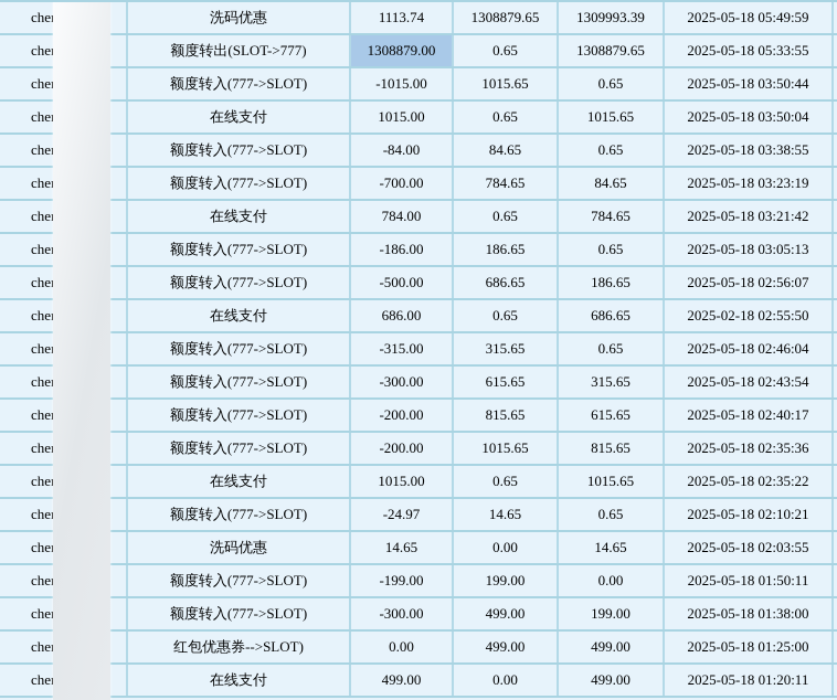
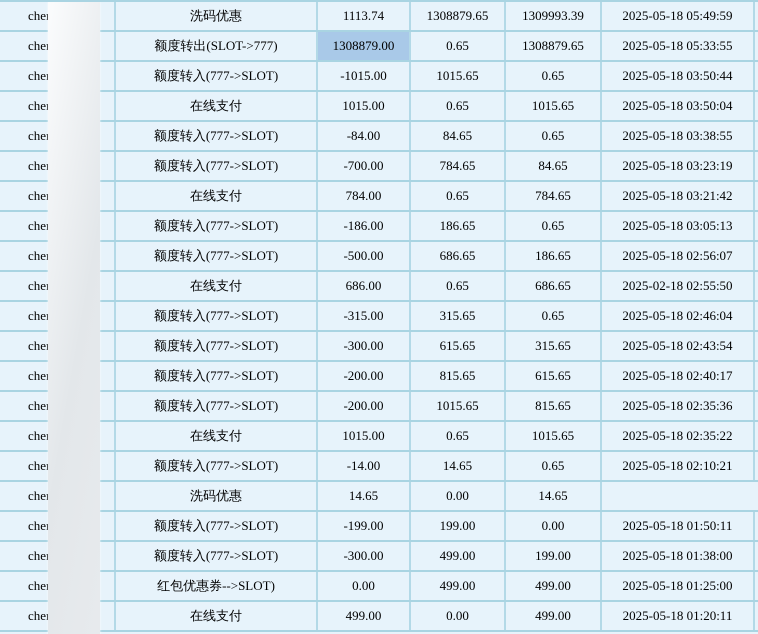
  che
  洗码优惠
  1113.74
  1308879.65
  1309993.39
  2025-05-18 05:49:59
  che
  额度转出(SLOT->777)
  1308879.00
  0.65
  1308879.65
  2025-05-18 05:33:55
  che
  额度转入(777->SLOT)
  -1015.00
  1015.65
  0.65
  2025-05-18 03:50:44
  che
  在线支付
  1015.00
  0.65
  1015.65
  2025-05-18 03:50:04
  che
  额度转入(777->SLOT)
  -84.00
  84.65
  0.65
  2025-05-18 03:38:55
  che
  额度转入(777->SLOT)
  -700.00
  784.65
  84.65
  2025-05-18 03:23:19
  che
  在线支付
  784.00
  0.65
  784.65
  2025-05-18 03:21:42
  che
  额度转入(777->SLOT)
  -186.00
  186.65
  0.65
  2025-05-18 03:05:13
  che
  额度转入(777->SLOT)
  -500.00
  686.65
  186.65
  2025-05-18 02:56:07
  che
  在线支付
  686.00
  0.65
  686.65
  2025-02-18 02:55:50
  che
  额度转入(777->SLOT)
  -315.00
  315.65
  0.65
  2025-05-18 02:46:04
  che
  额度转入(777->SLOT)
  -300.00
  615.65
  315.65
  2025-05-18 02:43:54
  che
  额度转入(777->SLOT)
  -200.00
  815.65
  615.65
  2025-05-18 02:40:17
  che
  额度转入(777->SLOT)
  -200.00
  1015.65
  815.65
  2025-05-18 02:35:36
  che
  在线支付
  1015.00
  0.65
  1015.65
  2025-05-18 02:35:22
  che
  额度转入(777->SLOT)
- -24.97
+ -14.00
  14.65
  0.65
  2025-05-18 02:10:21
  che
  洗码优惠
  14.65
  0.00
  14.65
- 2025-05-18 02:03:55
  che
  额度转入(777->SLOT)
  -199.00
  199.00
  0.00
  2025-05-18 01:50:11
  che
  额度转入(777->SLOT)
  -300.00
  499.00
  199.00
  2025-05-18 01:38:00
  che
  红包优惠券-->SLOT)
  0.00
  499.00
  499.00
  2025-05-18 01:25:00
  che
  在线支付
  499.00
  0.00
  499.00
  2025-05-18 01:20:11
